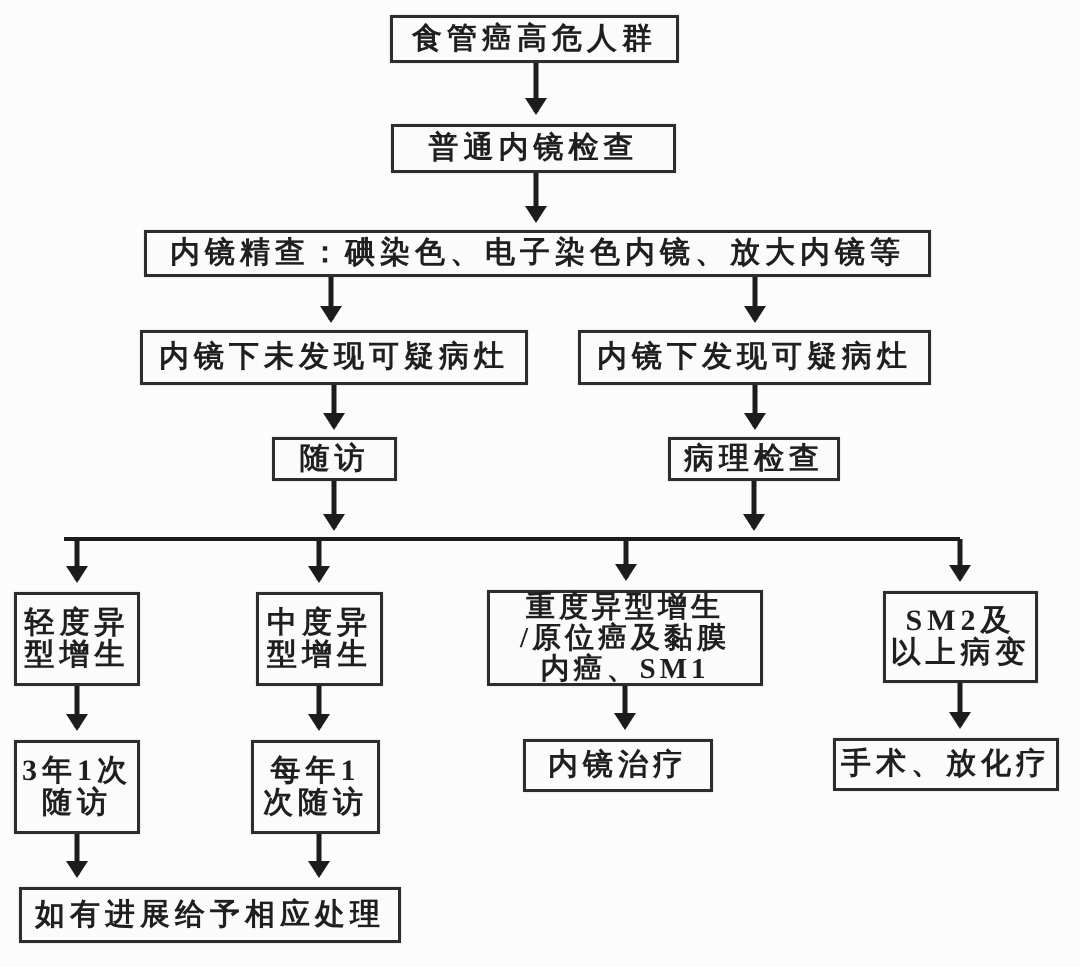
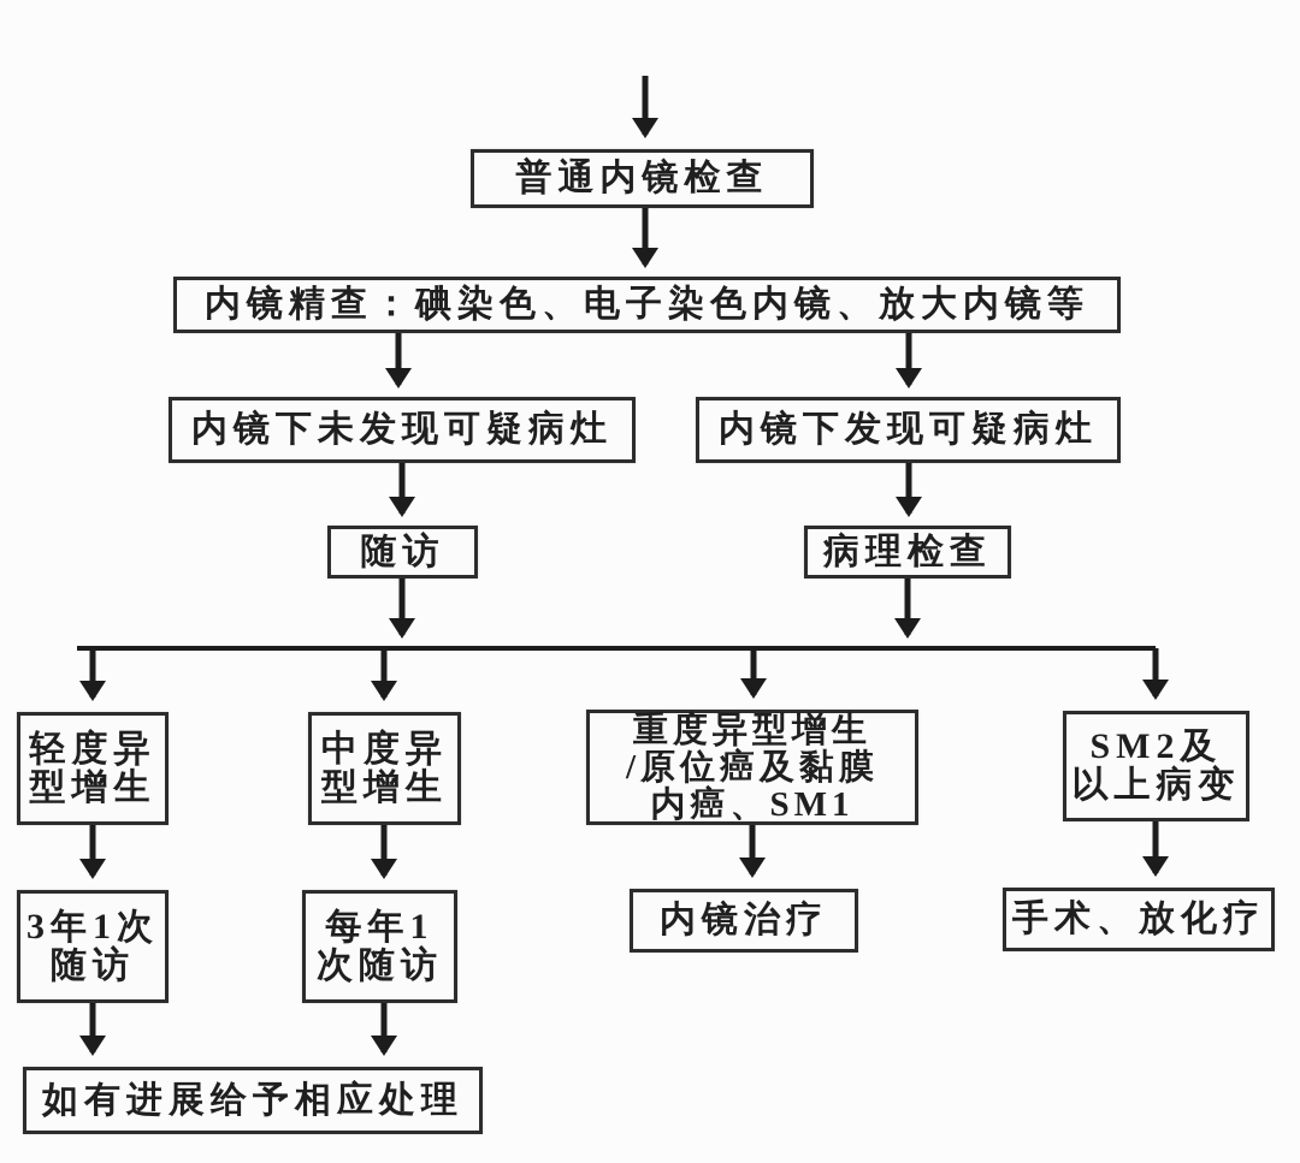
- 食管癌高危人群
  普通内镜检查
  内镜精查：碘染色、电子染色内镜、放大内镜等
  内镜下未发现可疑病灶
  内镜下发现可疑病灶
  随访
  病理检查
  轻度异
  型增生
  中度异
  型增生
  重度异型增生
  /原位癌及黏膜
  内癌、SM1
  SM2及
  以上病变
  3年1次
  随访
  每年1
  次随访
  内镜治疗
  手术、放化疗
  如有进展给予相应处理
